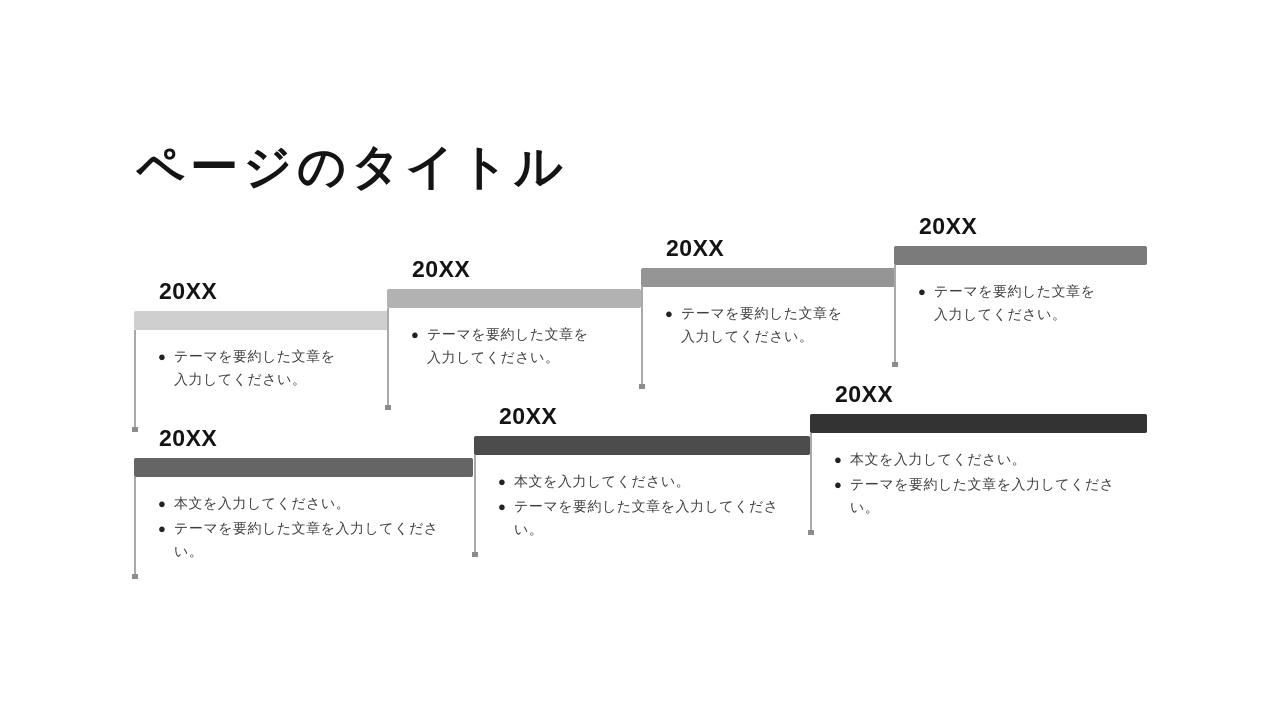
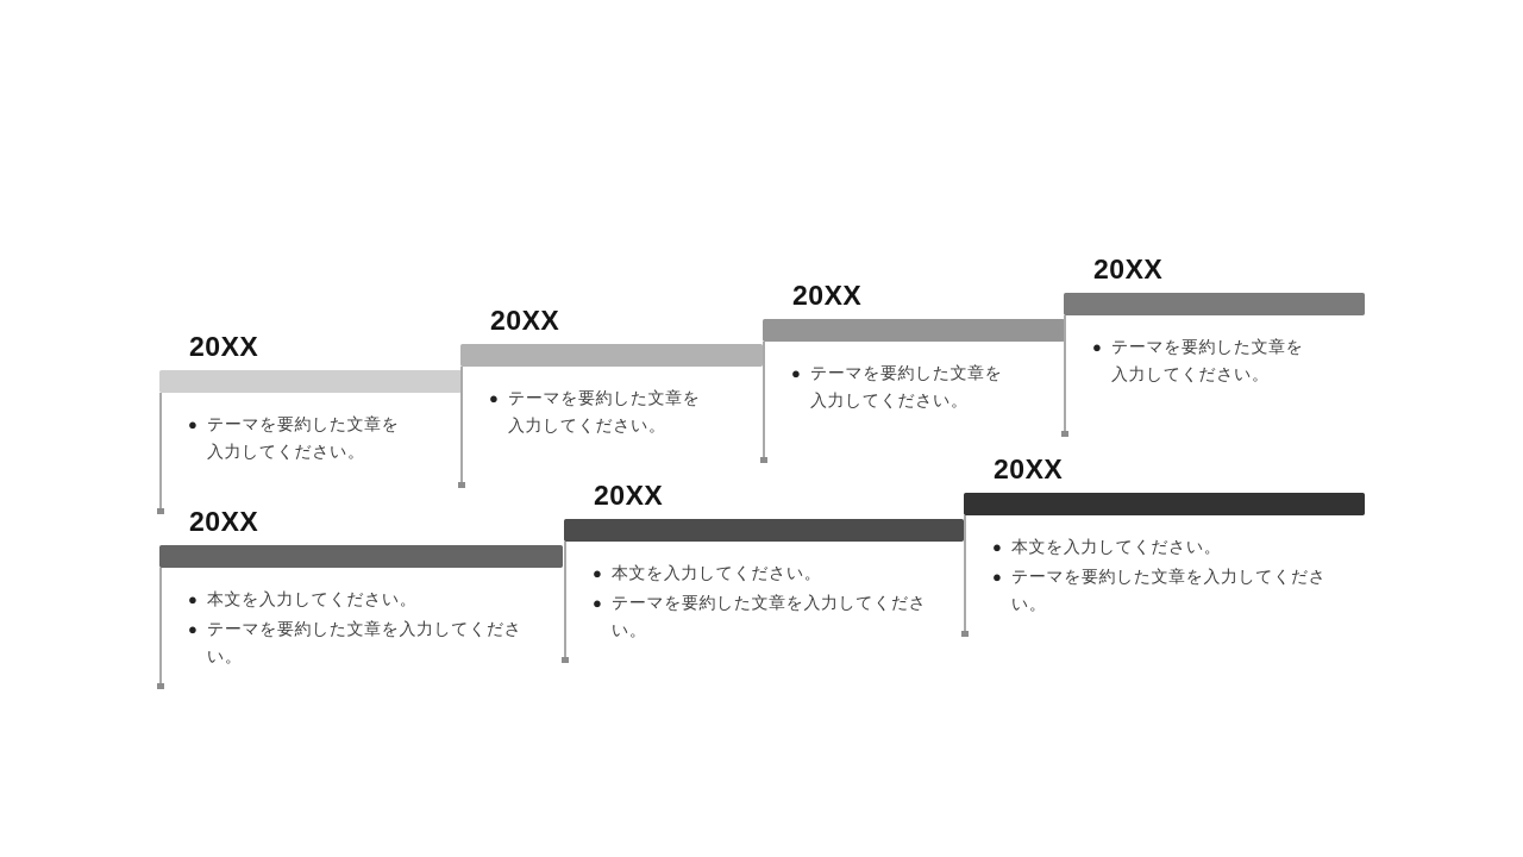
- ページのタイトル
  20XX
  ●
  テーマを要約した文章を
  入力してください。
  20XX
  ●
  テーマを要約した文章を
  入力してください。
  20XX
  ●
  テーマを要約した文章を
  入力してください。
  20XX
  ●
  テーマを要約した文章を
  入力してください。
  20XX
  ●
  本文を入力してください。
  ●
  テーマを要約した文章を入力してください。
  20XX
  ●
  本文を入力してください。
  ●
  テーマを要約した文章を入力してください。
  20XX
  ●
  本文を入力してください。
  ●
  テーマを要約した文章を入力してください。
